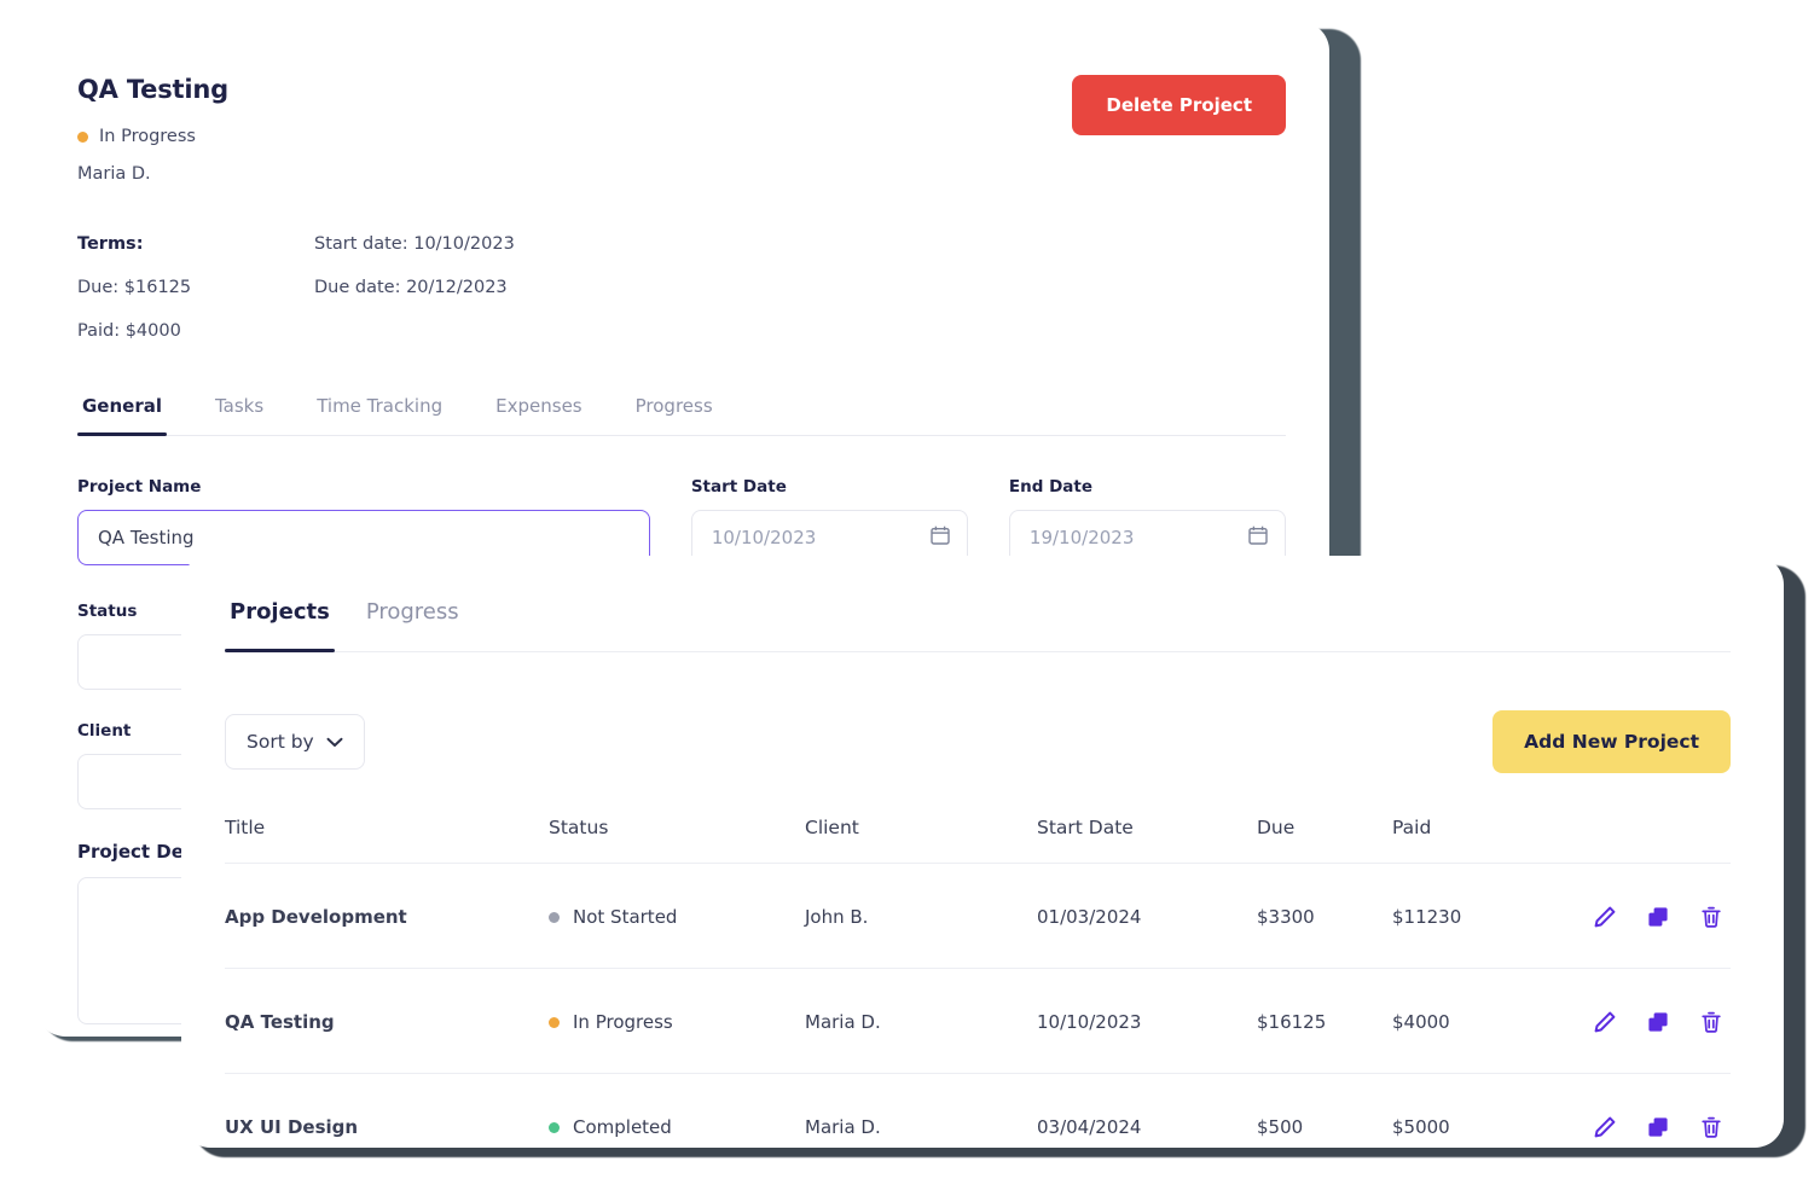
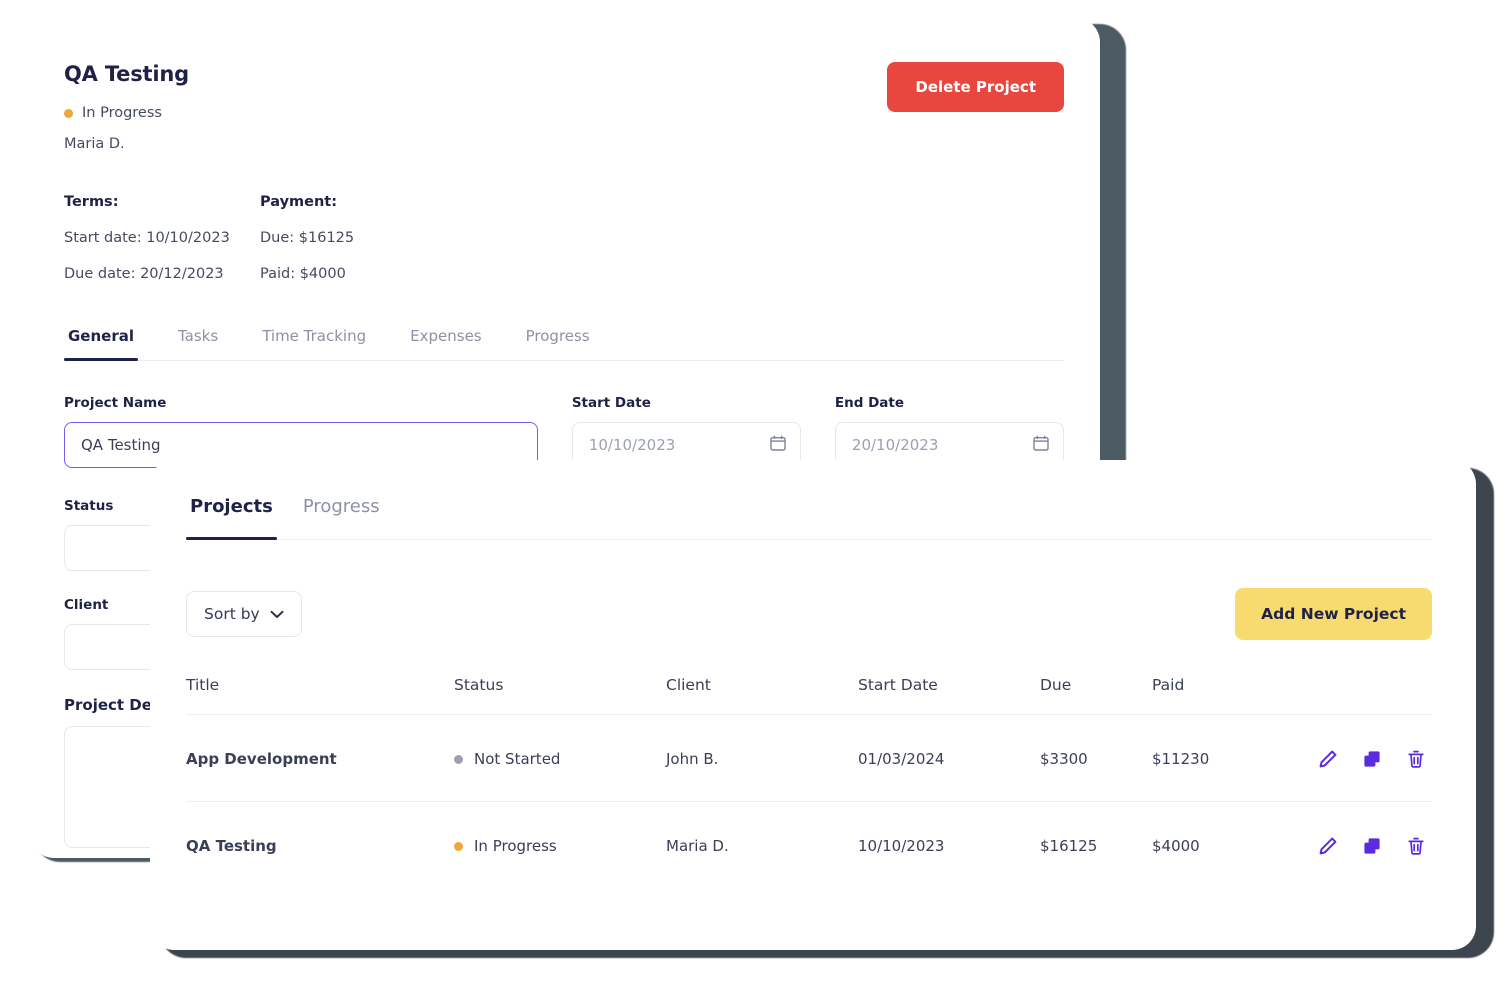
  QA Testing
  In Progress
  Maria D.
  Delete Project
  Terms:
+ Payment:
  Start date: 10/10/2023
  Due: $16125
  Due date: 20/12/2023
  Paid: $4000
  General
  Tasks
  Time Tracking
  Expenses
  Progress
  Project Name
  QA Testing
  Start Date
  10/10/2023
  End Date
- 19/10/2023
+ 20/10/2023
  Status
  Client
  Project De
  Projects
  Progress
  Sort by
  Add New Project
  Title	Status	Client	Start Date	Due	Paid
  App Development	Not Started	John B.	01/03/2024	$3300	$11230
  QA Testing	In Progress	Maria D.	10/10/2023	$16125	$4000
- UX UI Design	Completed	Maria D.	03/04/2024	$500	$5000
